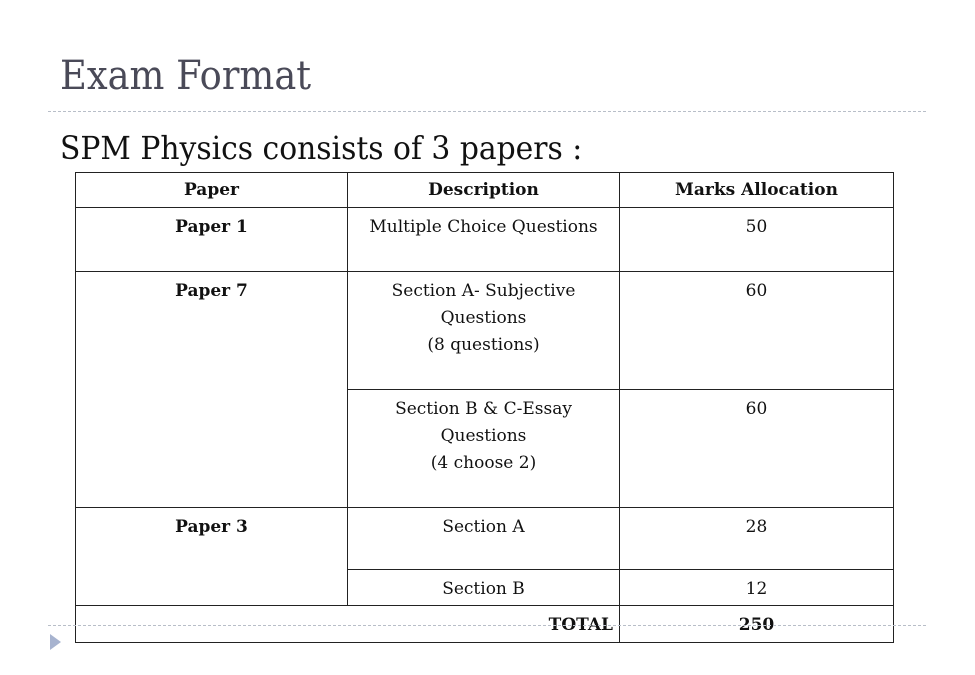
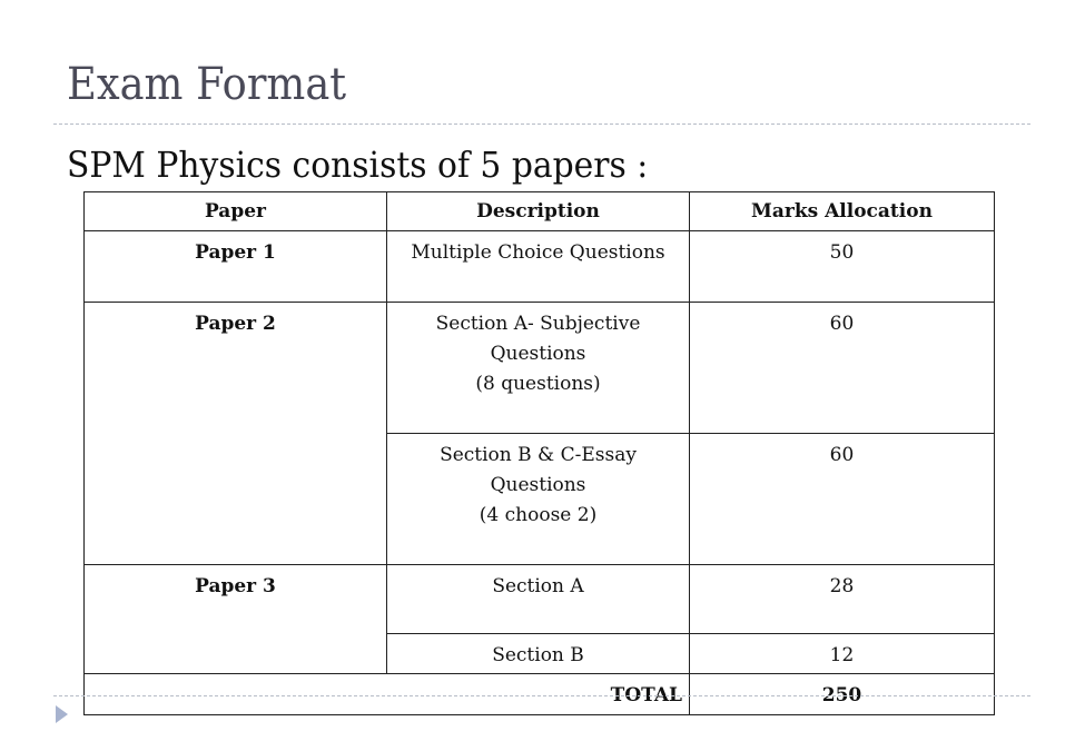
  Exam Format
- SPM Physics consists of 3 papers :
+ SPM Physics consists of 5 papers :
  Paper	Description	Marks Allocation
  Paper 1	Multiple Choice Questions	50
- Paper 7	Section A- Subjective Questions (8 questions)	60
+ Paper 2	Section A- Subjective Questions (8 questions)	60
  Section B & C-Essay Questions (4 choose 2)	60
  Paper 3	Section A	28
  Section B	12
  TOTAL	250
